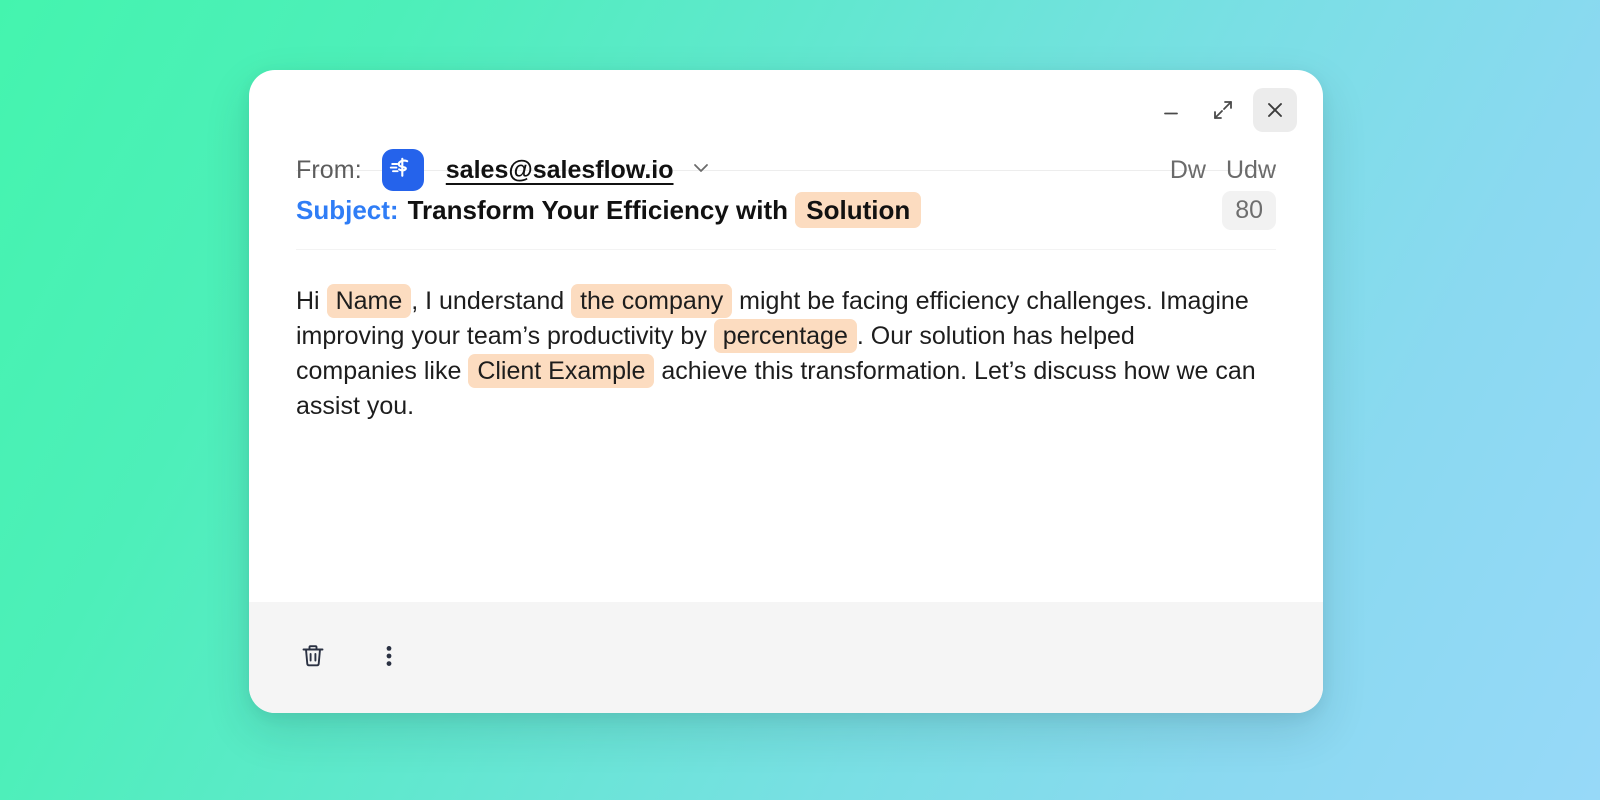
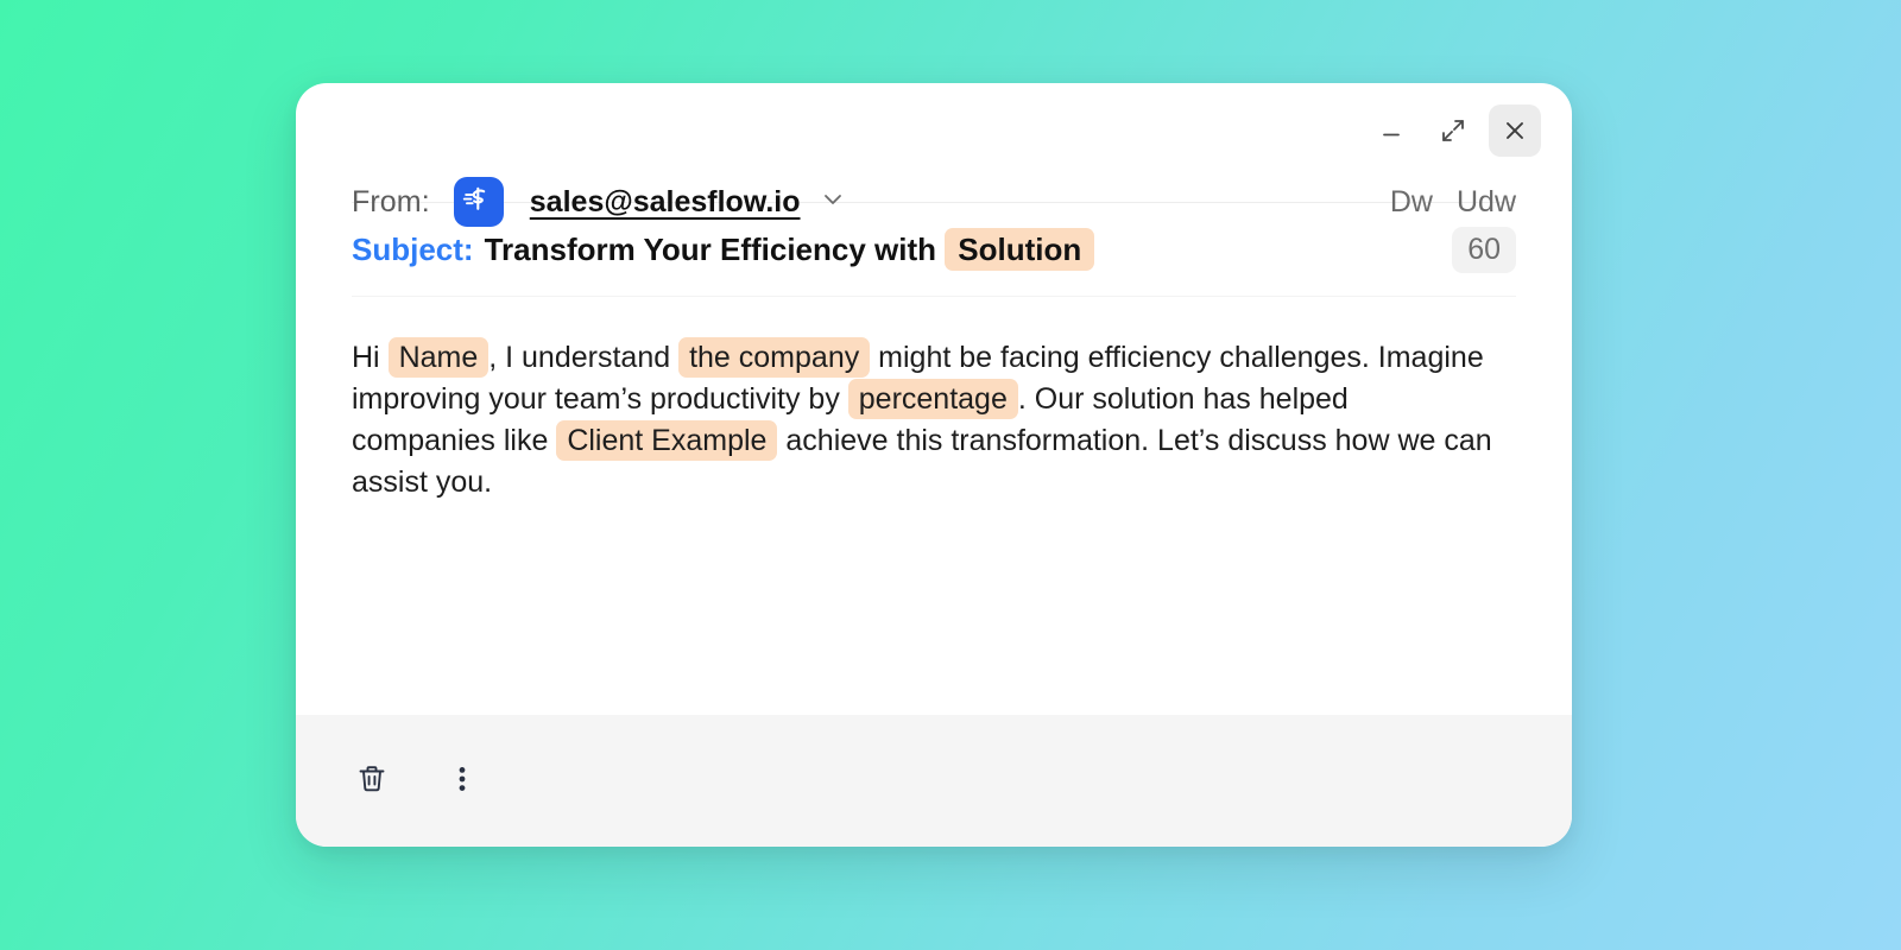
  From:
  sales@salesflow.io
  Dw
  Udw
  Subject:
  Transform Your Efficiency with Solution
- 80
+ 60
  Hi Name , I understand the company might be facing efficiency challenges. Imagine improving your team’s productivity by percentage . Our solution has helped companies like Client Example achieve this transformation. Let’s discuss how we can assist you.
